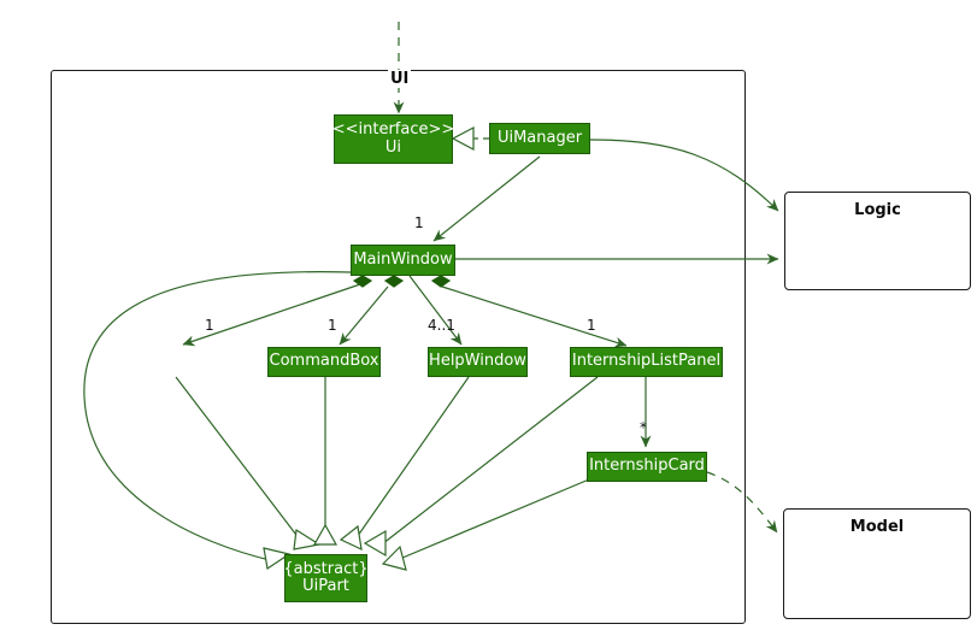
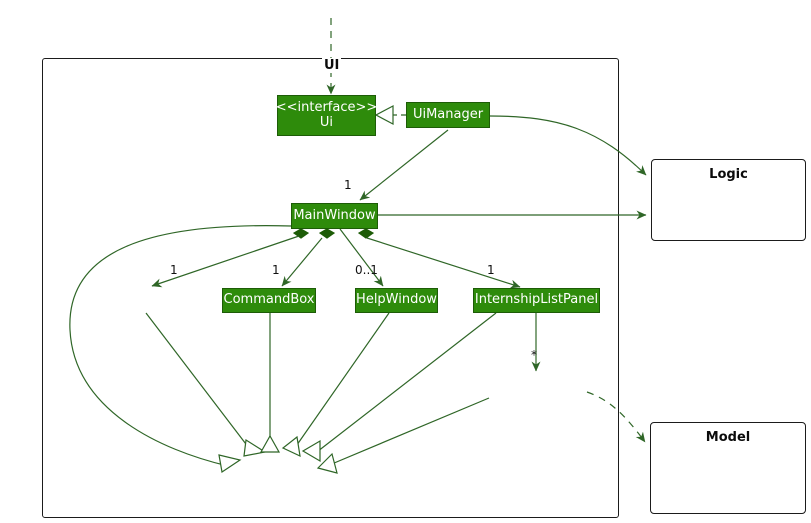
  Logic
  Model
  <<interface>>
  Ui
  UiManager
  MainWindow
  CommandBox
  HelpWindow
  InternshipListPanel
- InternshipCard
- {abstract}
- UiPart
  UI
  1
  1
  1
- 4..1
+ 0..1
  1
  *
